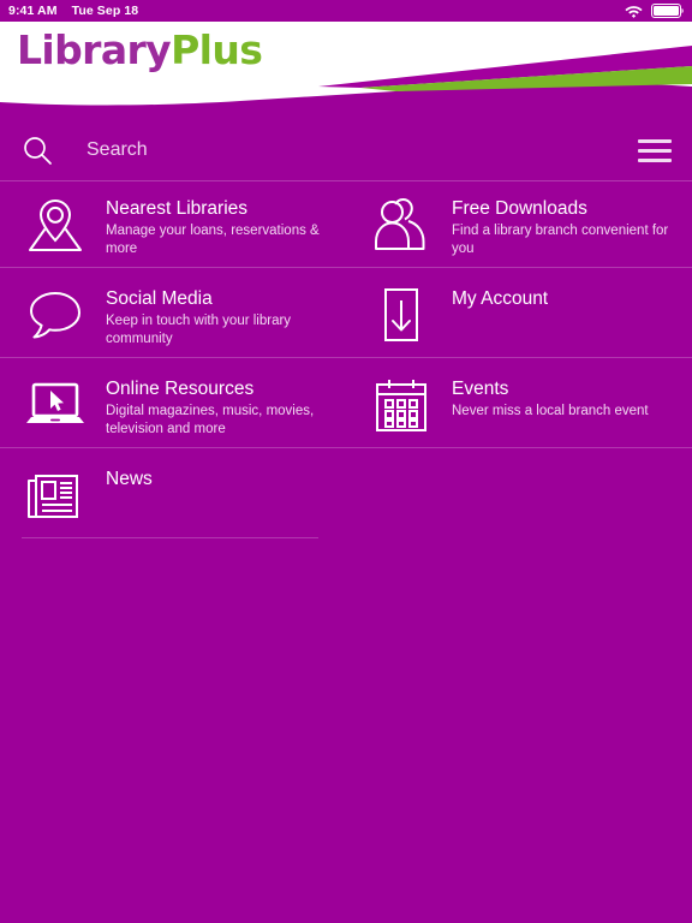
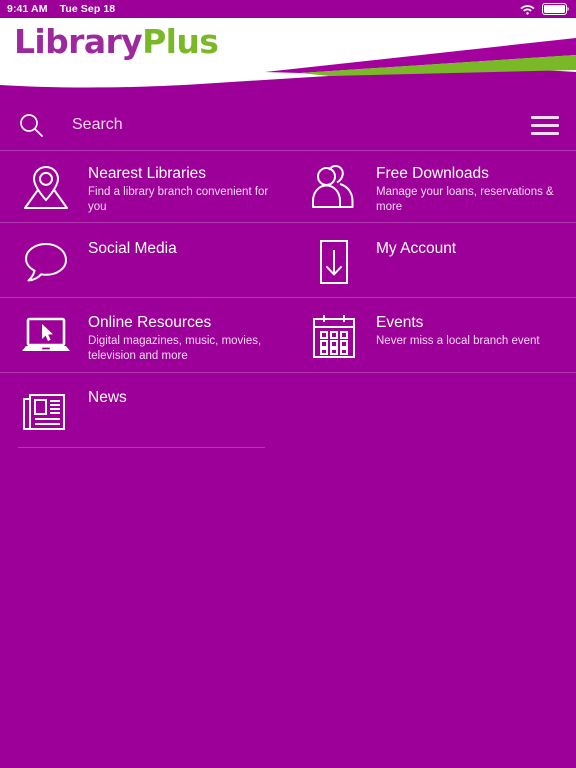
  9:41 AM
  Tue Sep 18
  LibraryPlus
  Search
  Nearest Libraries
- Manage your loans, reservations & more
+ Find a library branch convenient for you
  Free Downloads
- Find a library branch convenient for you
+ Manage your loans, reservations & more
  Social Media
- Keep in touch with your library community
  My Account
  Online Resources
  Digital magazines, music, movies, television and more
  Events
  Never miss a local branch event
  News
